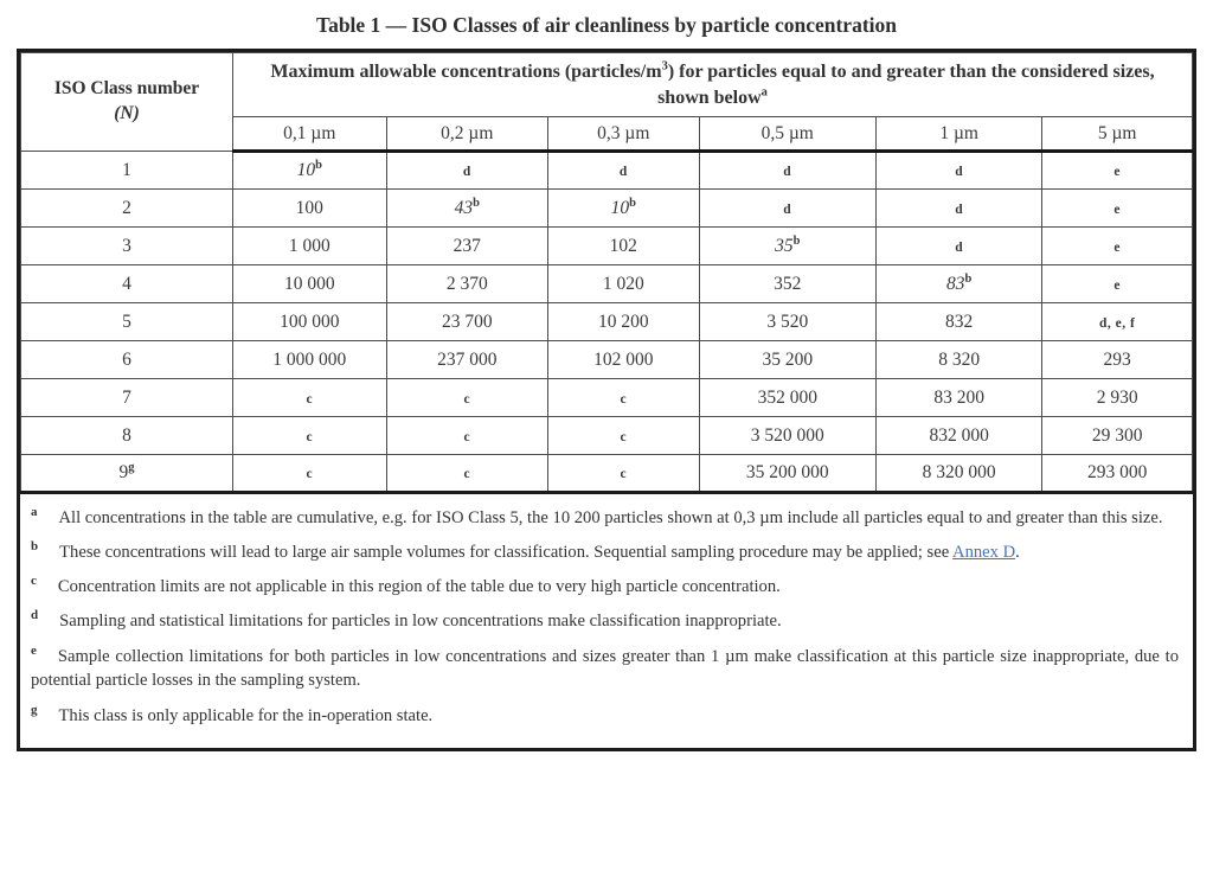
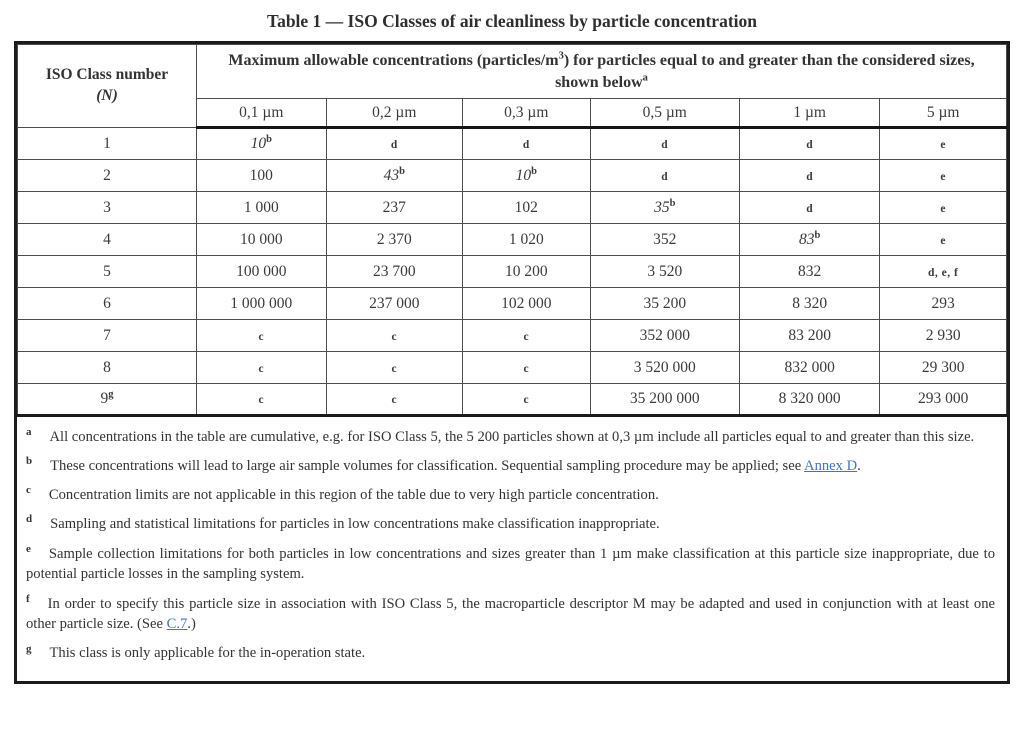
  Table 1 — ISO Classes of air cleanliness by particle concentration
  ISO Class number (N)	Maximum allowable concentrations (particles/m3) for particles equal to and greater than the considered sizes, shown belowa
  0,1 µm	0,2 µm	0,3 µm	0,5 µm	1 µm	5 µm
  1	10b	d	d	d	d	e
  2	100	43b	10b	d	d	e
  3	1 000	237	102	35b	d	e
  4	10 000	2 370	1 020	352	83b	e
  5	100 000	23 700	10 200	3 520	832	d, e, f
  6	1 000 000	237 000	102 000	35 200	8 320	293
  7	c	c	c	352 000	83 200	2 930
  8	c	c	c	3 520 000	832 000	29 300
  9g	c	c	c	35 200 000	8 320 000	293 000
- a All concentrations in the table are cumulative, e.g. for ISO Class 5, the 10 200 particles shown at 0,3 µm include all particles equal to and greater than this size.
+ a All concentrations in the table are cumulative, e.g. for ISO Class 5, the 5 200 particles shown at 0,3 µm include all particles equal to and greater than this size.
  b These concentrations will lead to large air sample volumes for classification. Sequential sampling procedure may be applied; see Annex D.
  c Concentration limits are not applicable in this region of the table due to very high particle concentration.
  d Sampling and statistical limitations for particles in low concentrations make classification inappropriate.
  e Sample collection limitations for both particles in low concentrations and sizes greater than 1 µm make classification at this particle size inappropriate, due to potential particle losses in the sampling system.
+ f In order to specify this particle size in association with ISO Class 5, the macroparticle descriptor M may be adapted and used in conjunction with at least one other particle size. (See C.7.)
  g This class is only applicable for the in-operation state.
